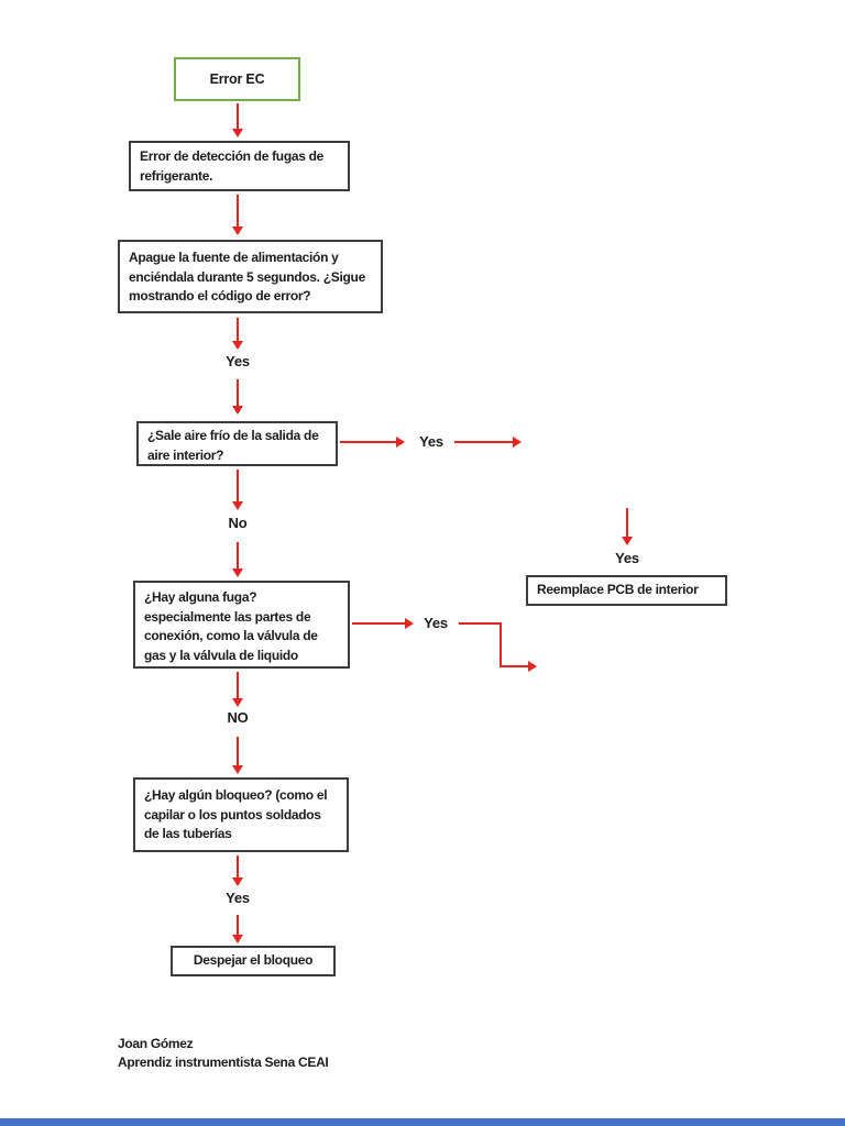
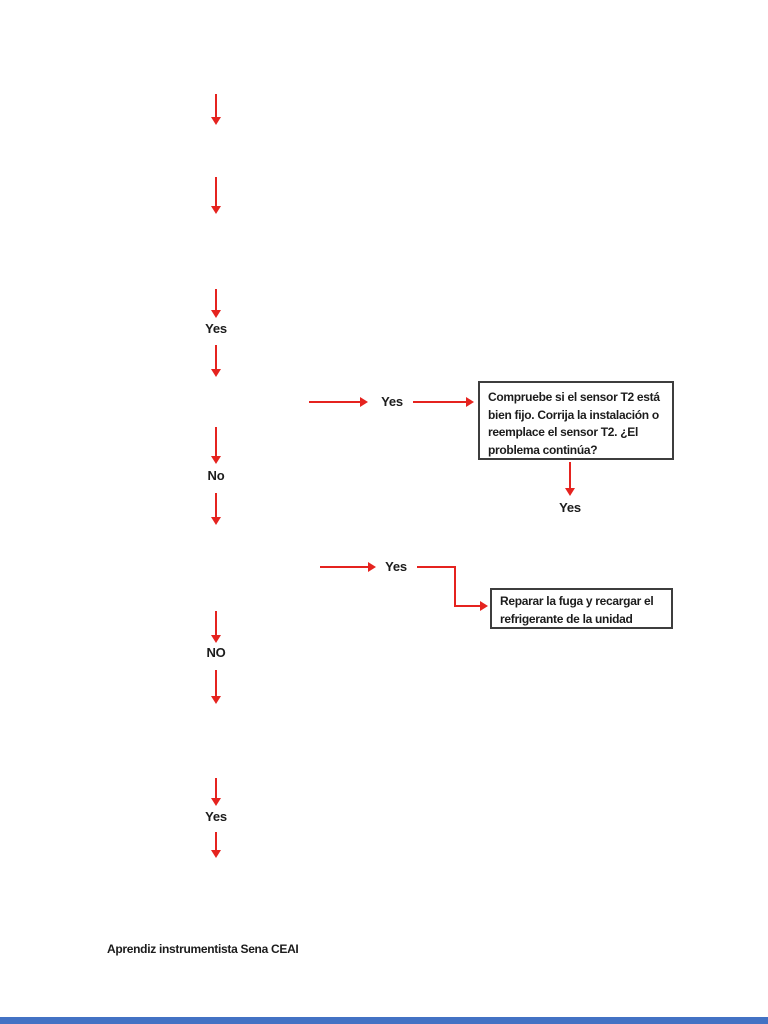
- Error EC
- Error de detección de fugas de
- refrigerante.
- Apague la fuente de alimentación y
- enciéndala durante 5 segundos. ¿Sigue
- mostrando el código de error?
  Yes
- ¿Sale aire frío de la salida de
- aire interior?
  Yes
+ Compruebe si el sensor T2 está
+ bien fijo. Corrija la instalación o
+ reemplace el sensor T2. ¿El
+ problema continúa?
  Yes
- Reemplace PCB de interior
  No
- ¿Hay alguna fuga?
- especialmente las partes de
- conexión, como la válvula de
- gas y la válvula de liquido
  Yes
+ Reparar la fuga y recargar el
+ refrigerante de la unidad
  NO
- ¿Hay algún bloqueo? (como el
- capilar o los puntos soldados
- de las tuberías
  Yes
- Despejar el bloqueo
- Joan Gómez
  Aprendiz instrumentista Sena CEAI
